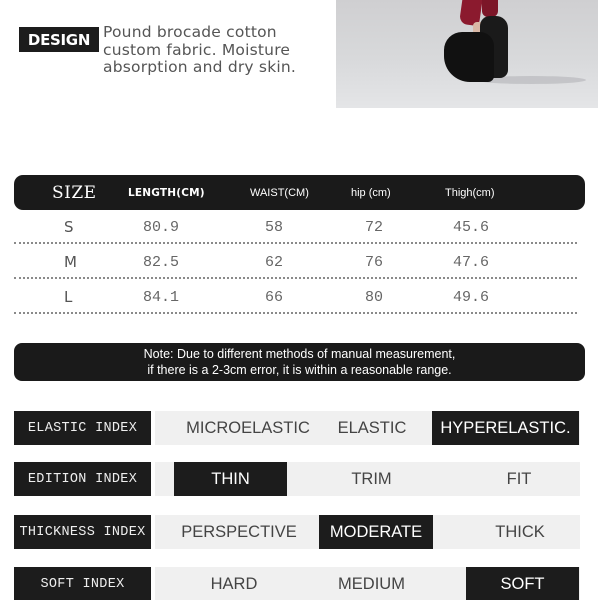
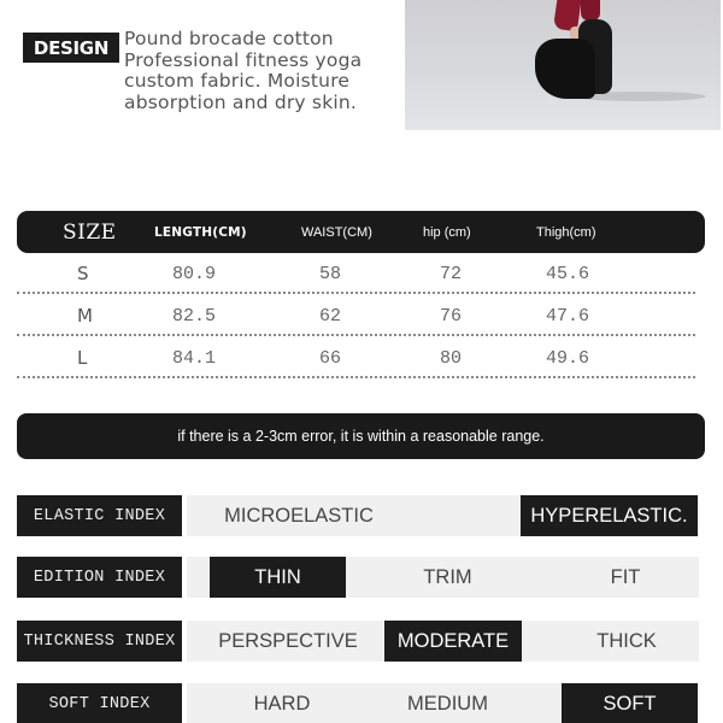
  DESIGN
  Pound brocade cotton
+ Professional fitness yoga
  custom fabric. Moisture
  absorption and dry skin.
  SIZE
  LENGTH(CM)
  WAIST(CM)
  hip (cm)
  Thigh(cm)
  S
  80.9
  58
  72
  45.6
  M
  82.5
  62
  76
  47.6
  L
  84.1
  66
  80
  49.6
- Note: Due to different methods of manual measurement,
  if there is a 2-3cm error, it is within a reasonable range.
  ELASTIC INDEX
  MICROELASTIC
- ELASTIC
  HYPERELASTIC.
  EDITION INDEX
  THIN
  TRIM
  FIT
  THICKNESS INDEX
  PERSPECTIVE
  MODERATE
  THICK
  SOFT INDEX
  HARD
  MEDIUM
  SOFT
